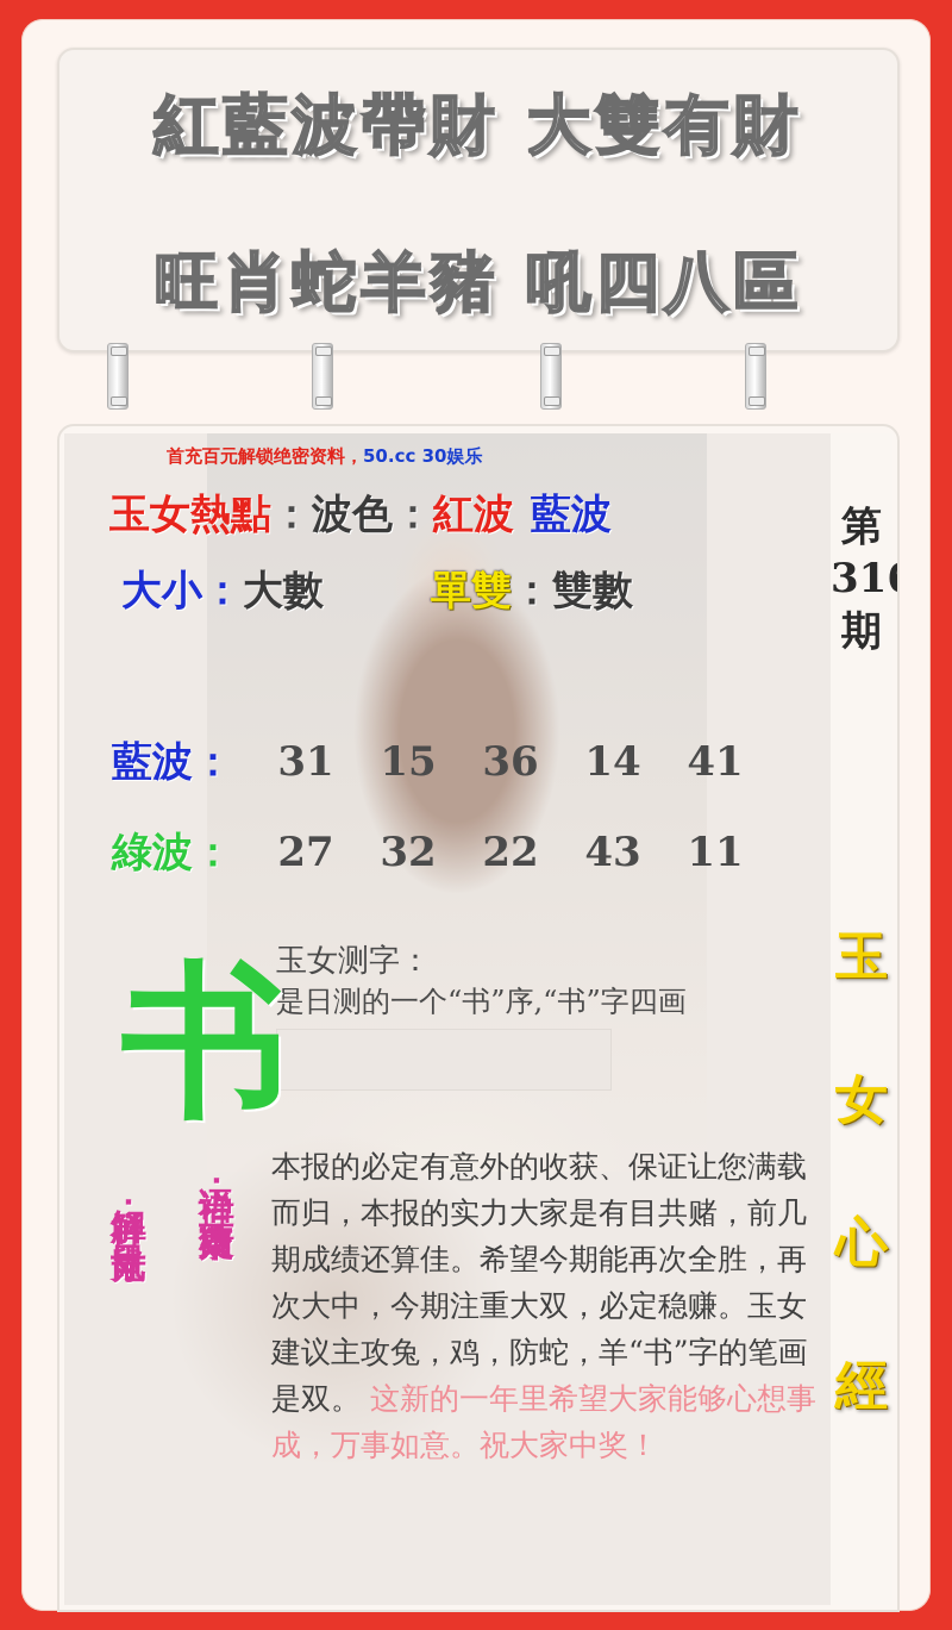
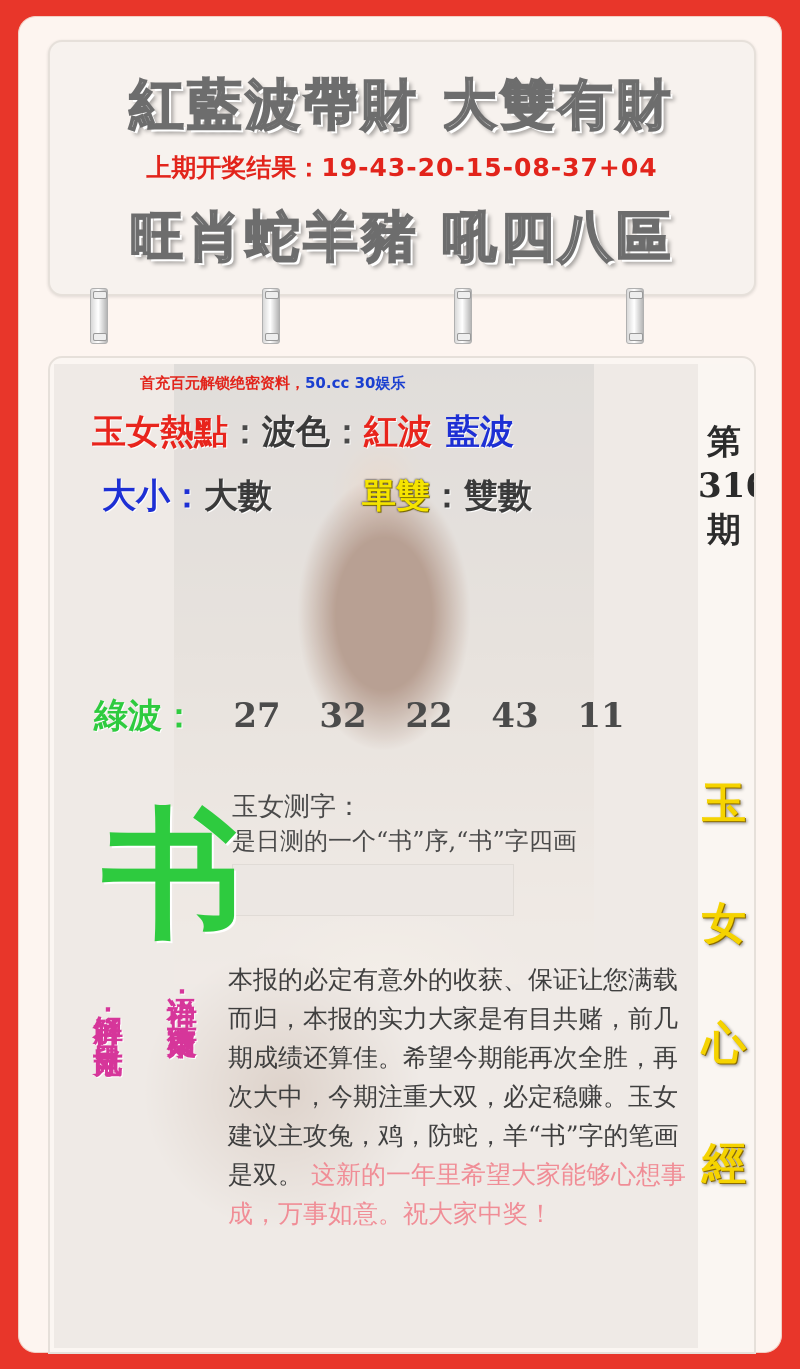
  紅藍波帶財 大雙有財
+ 上期开奖结果：19-43-20-15-08-37+04
  旺肖蛇羊豬 吼四八區
  首充百元解锁绝密资料，50.cc 30娱乐
  玉女熱點：波色：紅波 藍波
  大小：大數 單雙：雙數
- 藍波： 31 15 36 14 41
  綠波： 27 32 22 43 11
  玉女测字：
  是日测的一个“书”序,“书”字四画
  书
  本报的必定有意外的收获、保证让您满载而归，本报的实力大家是有目共赌，前几期成绩还算佳。希望今期能再次全胜，再次大中，今期注重大双，必定稳赚。玉女建议主攻兔，鸡，防蛇，羊“书”字的笔画是双。 这新的一年里希望大家能够心想事成，万事如意。祝大家中奖！
  第31期
  玉女心經
